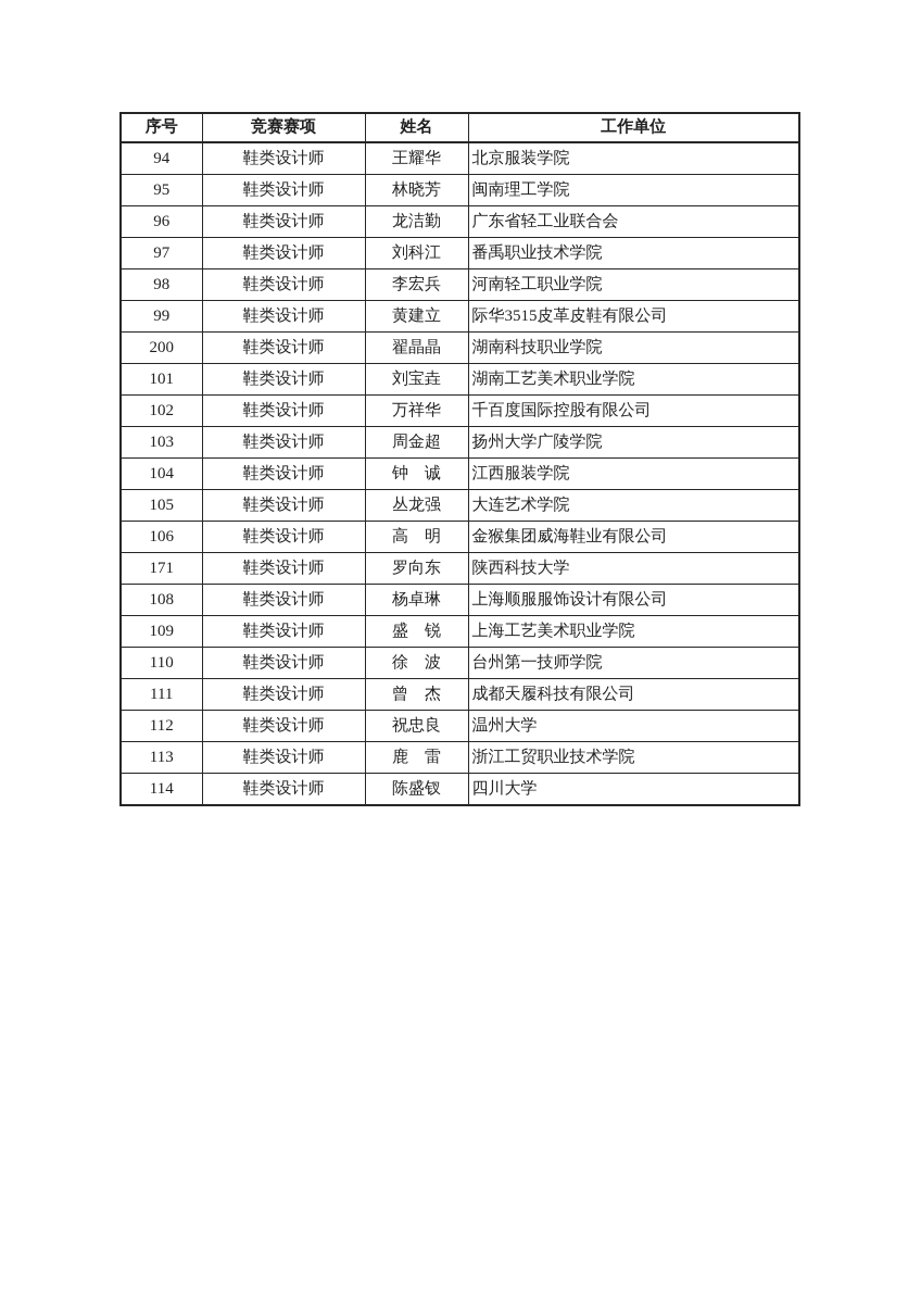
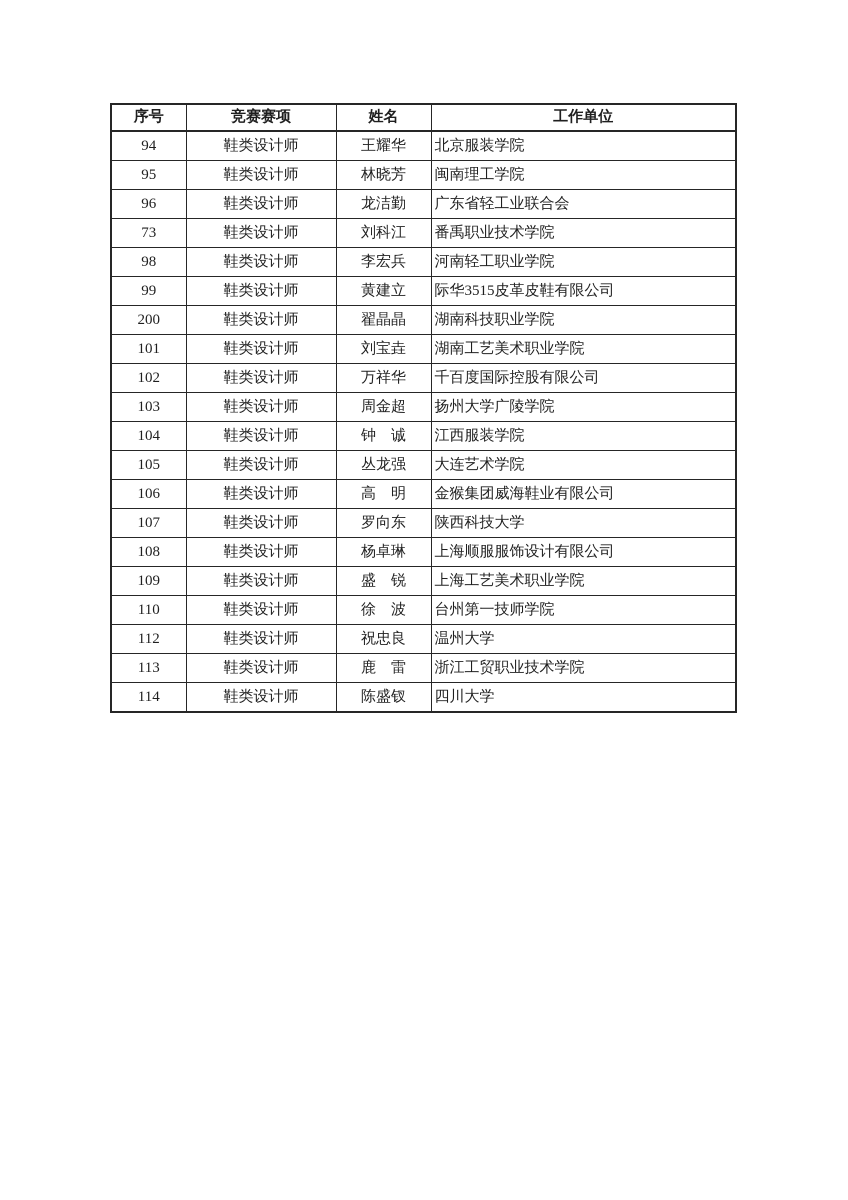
  序号	竞赛赛项	姓名	工作单位
  94	鞋类设计师	王耀华	北京服装学院
  95	鞋类设计师	林晓芳	闽南理工学院
  96	鞋类设计师	龙洁勤	广东省轻工业联合会
- 97	鞋类设计师	刘科江	番禹职业技术学院
+ 73	鞋类设计师	刘科江	番禹职业技术学院
  98	鞋类设计师	李宏兵	河南轻工职业学院
  99	鞋类设计师	黄建立	际华3515皮革皮鞋有限公司
  200	鞋类设计师	翟晶晶	湖南科技职业学院
  101	鞋类设计师	刘宝垚	湖南工艺美术职业学院
  102	鞋类设计师	万祥华	千百度国际控股有限公司
  103	鞋类设计师	周金超	扬州大学广陵学院
  104	鞋类设计师	钟 诚	江西服装学院
  105	鞋类设计师	丛龙强	大连艺术学院
  106	鞋类设计师	高 明	金猴集团威海鞋业有限公司
- 171	鞋类设计师	罗向东	陕西科技大学
+ 107	鞋类设计师	罗向东	陕西科技大学
  108	鞋类设计师	杨卓琳	上海顺服服饰设计有限公司
  109	鞋类设计师	盛 锐	上海工艺美术职业学院
  110	鞋类设计师	徐 波	台州第一技师学院
- 111	鞋类设计师	曾 杰	成都天履科技有限公司
  112	鞋类设计师	祝忠良	温州大学
  113	鞋类设计师	鹿 雷	浙江工贸职业技术学院
  114	鞋类设计师	陈盛钗	四川大学
